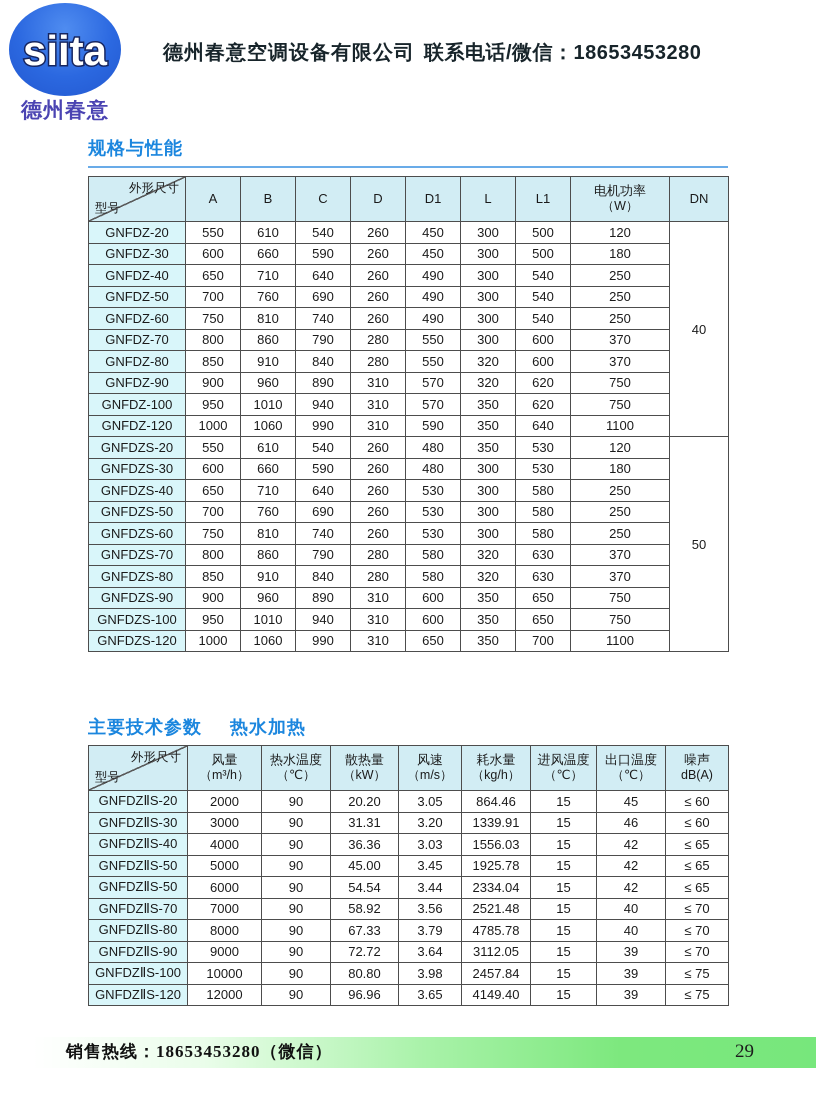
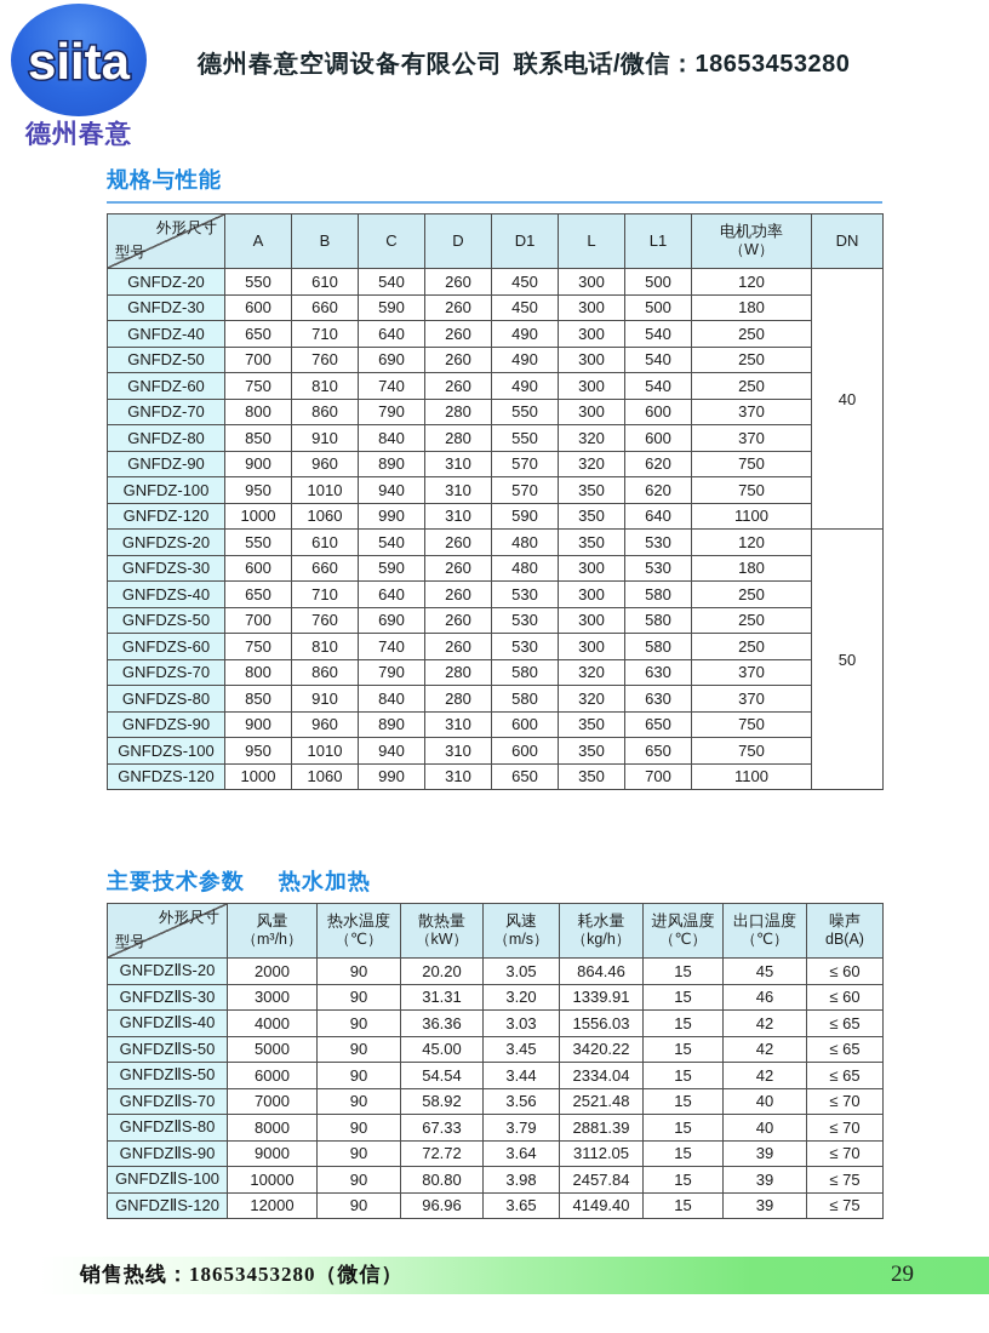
  siita
  德州春意
  德州春意空调设备有限公司
  联系电话/微信：18653453280
  规格与性能
  外形尺寸 型号	A	B	C	D	D1	L	L1	电机功率 （W）	DN
  GNFDZ-20	550	610	540	260	450	300	500	120	40
  GNFDZ-30	600	660	590	260	450	300	500	180
  GNFDZ-40	650	710	640	260	490	300	540	250
  GNFDZ-50	700	760	690	260	490	300	540	250
  GNFDZ-60	750	810	740	260	490	300	540	250
  GNFDZ-70	800	860	790	280	550	300	600	370
  GNFDZ-80	850	910	840	280	550	320	600	370
  GNFDZ-90	900	960	890	310	570	320	620	750
  GNFDZ-100	950	1010	940	310	570	350	620	750
  GNFDZ-120	1000	1060	990	310	590	350	640	1100
  GNFDZS-20	550	610	540	260	480	350	530	120	50
  GNFDZS-30	600	660	590	260	480	300	530	180
  GNFDZS-40	650	710	640	260	530	300	580	250
  GNFDZS-50	700	760	690	260	530	300	580	250
  GNFDZS-60	750	810	740	260	530	300	580	250
  GNFDZS-70	800	860	790	280	580	320	630	370
  GNFDZS-80	850	910	840	280	580	320	630	370
  GNFDZS-90	900	960	890	310	600	350	650	750
  GNFDZS-100	950	1010	940	310	600	350	650	750
  GNFDZS-120	1000	1060	990	310	650	350	700	1100
  主要技术参数 热水加热
  外形尺寸 型号	风量 （m³/h）	热水温度 （℃）	散热量 （kW）	风速 （m/s）	耗水量 （kg/h）	进风温度 （℃）	出口温度 （℃）	噪声 dB(A)
  GNFDZⅡS-20	2000	90	20.20	3.05	864.46	15	45	≤ 60
  GNFDZⅡS-30	3000	90	31.31	3.20	1339.91	15	46	≤ 60
  GNFDZⅡS-40	4000	90	36.36	3.03	1556.03	15	42	≤ 65
- GNFDZⅡS-50	5000	90	45.00	3.45	1925.78	15	42	≤ 65
+ GNFDZⅡS-50	5000	90	45.00	3.45	3420.22	15	42	≤ 65
  GNFDZⅡS-50	6000	90	54.54	3.44	2334.04	15	42	≤ 65
  GNFDZⅡS-70	7000	90	58.92	3.56	2521.48	15	40	≤ 70
- GNFDZⅡS-80	8000	90	67.33	3.79	4785.78	15	40	≤ 70
+ GNFDZⅡS-80	8000	90	67.33	3.79	2881.39	15	40	≤ 70
  GNFDZⅡS-90	9000	90	72.72	3.64	3112.05	15	39	≤ 70
  GNFDZⅡS-100	10000	90	80.80	3.98	2457.84	15	39	≤ 75
  GNFDZⅡS-120	12000	90	96.96	3.65	4149.40	15	39	≤ 75
  销售热线：18653453280（微信）
  29
